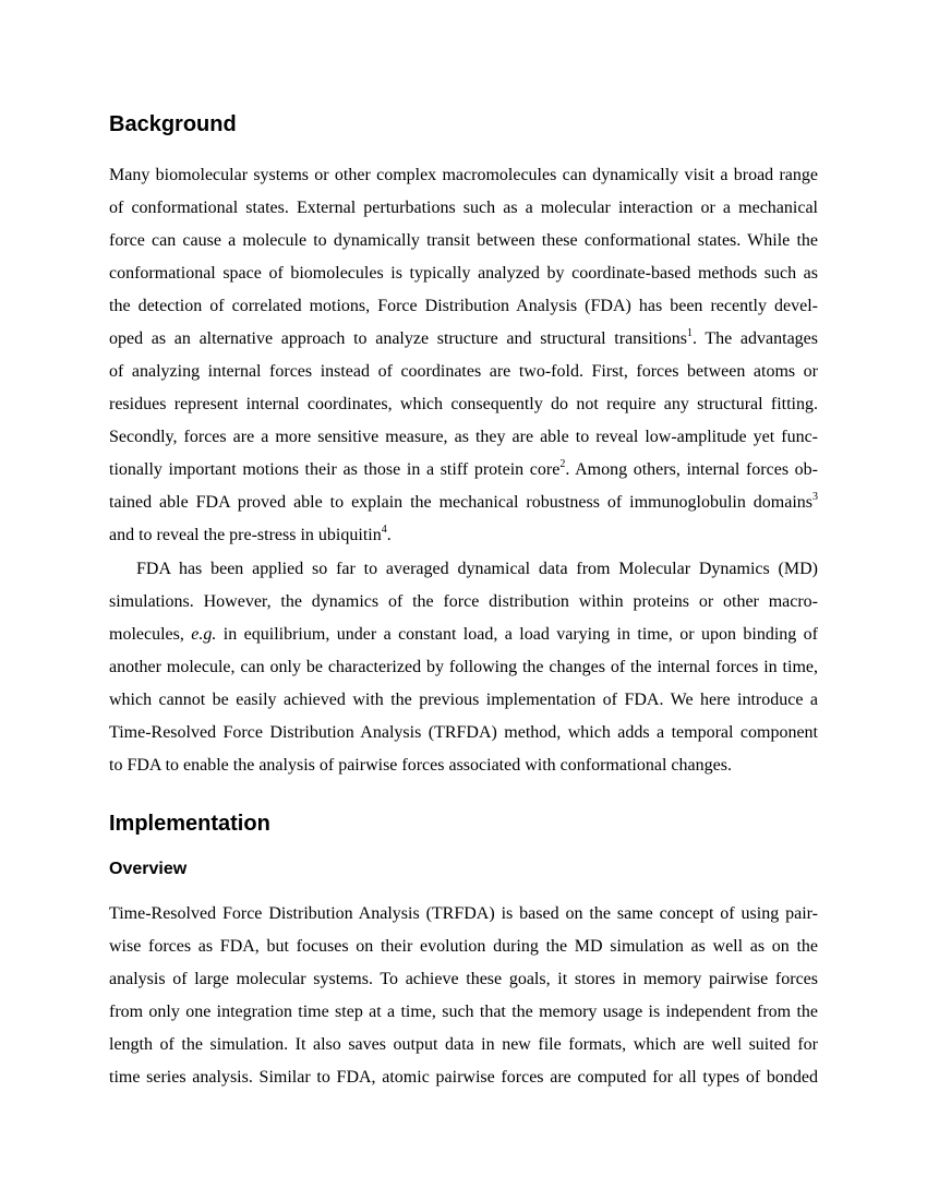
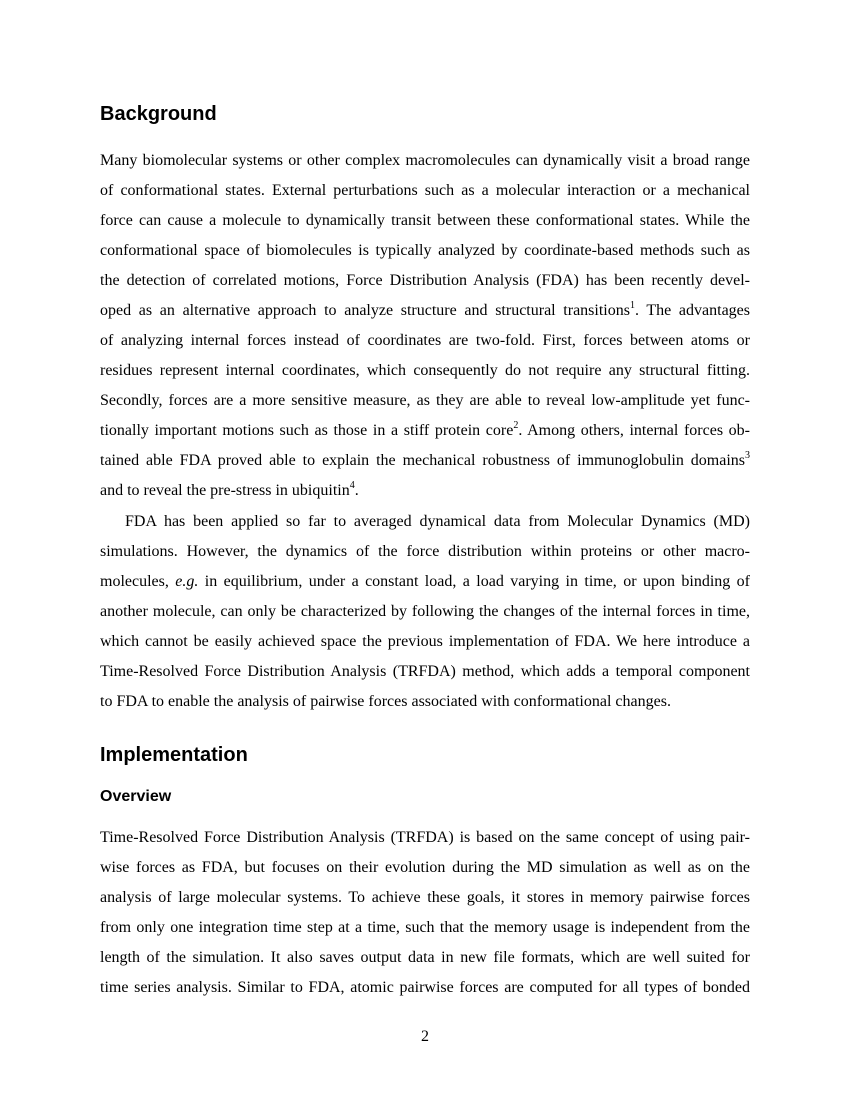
  Background
  Many biomolecular systems or other complex macromolecules can dynamically visit a broad range
  of conformational states. External perturbations such as a molecular interaction or a mechanical
  force can cause a molecule to dynamically transit between these conformational states. While the
  conformational space of biomolecules is typically analyzed by coordinate-based methods such as
  the detection of correlated motions, Force Distribution Analysis (FDA) has been recently devel-
  oped as an alternative approach to analyze structure and structural transitions1. The advantages
  of analyzing internal forces instead of coordinates are two-fold. First, forces between atoms or
  residues represent internal coordinates, which consequently do not require any structural fitting.
  Secondly, forces are a more sensitive measure, as they are able to reveal low-amplitude yet func-
- tionally important motions their as those in a stiff protein core2. Among others, internal forces ob-
+ tionally important motions such as those in a stiff protein core2. Among others, internal forces ob-
  tained able FDA proved able to explain the mechanical robustness of immunoglobulin domains3
  and to reveal the pre-stress in ubiquitin4.
  FDA has been applied so far to averaged dynamical data from Molecular Dynamics (MD)
  simulations. However, the dynamics of the force distribution within proteins or other macro-
  molecules, e.g. in equilibrium, under a constant load, a load varying in time, or upon binding of
  another molecule, can only be characterized by following the changes of the internal forces in time,
- which cannot be easily achieved with the previous implementation of FDA. We here introduce a
+ which cannot be easily achieved space the previous implementation of FDA. We here introduce a
  Time-Resolved Force Distribution Analysis (TRFDA) method, which adds a temporal component
  to FDA to enable the analysis of pairwise forces associated with conformational changes.
  Implementation
  Overview
  Time-Resolved Force Distribution Analysis (TRFDA) is based on the same concept of using pair-
  wise forces as FDA, but focuses on their evolution during the MD simulation as well as on the
  analysis of large molecular systems. To achieve these goals, it stores in memory pairwise forces
  from only one integration time step at a time, such that the memory usage is independent from the
  length of the simulation. It also saves output data in new file formats, which are well suited for
  time series analysis. Similar to FDA, atomic pairwise forces are computed for all types of bonded
+ 2
